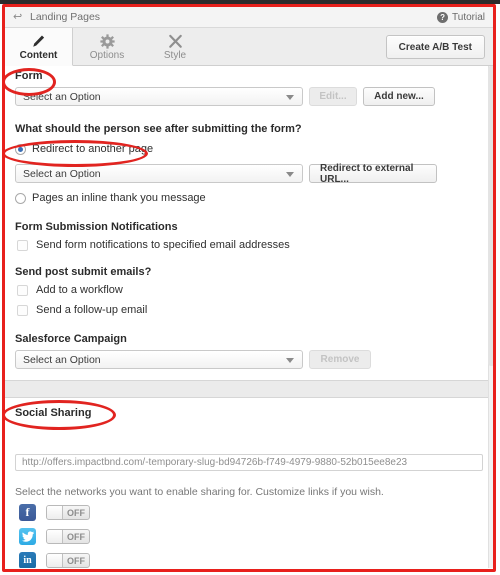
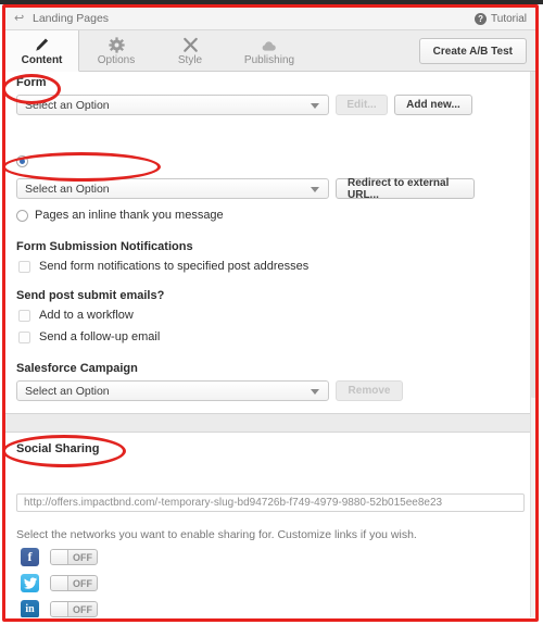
  ↩
  Landing Pages
  ?
  Tutorial
  Content
  Options
  Style
+ Publishing
  Create A/B Test
  Form
  Select an Option
  Edit...
  Add new...
- What should the person see after submitting the form?
- Redirect to another page
  Select an Option
  Redirect to external URL...
  Pages an inline thank you message
  Form Submission Notifications
- Send form notifications to specified email addresses
+ Send form notifications to specified post addresses
  Send post submit emails?
  Add to a workflow
  Send a follow-up email
  Salesforce Campaign
  Select an Option
  Remove
  Social Sharing
  http://offers.impactbnd.com/-temporary-slug-bd94726b-f749-4979-9880-52b015ee8e23
  Select the networks you want to enable sharing for. Customize links if you wish.
  f
  OFF
  OFF
  in
  OFF
